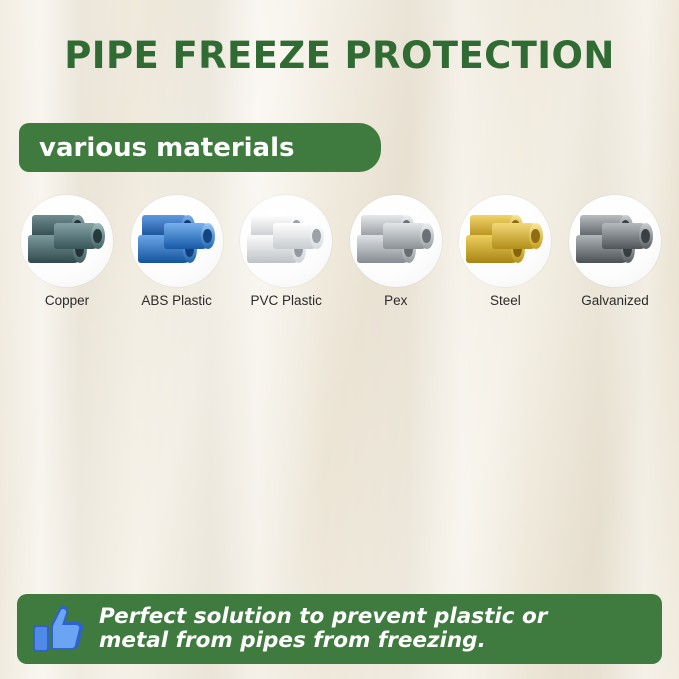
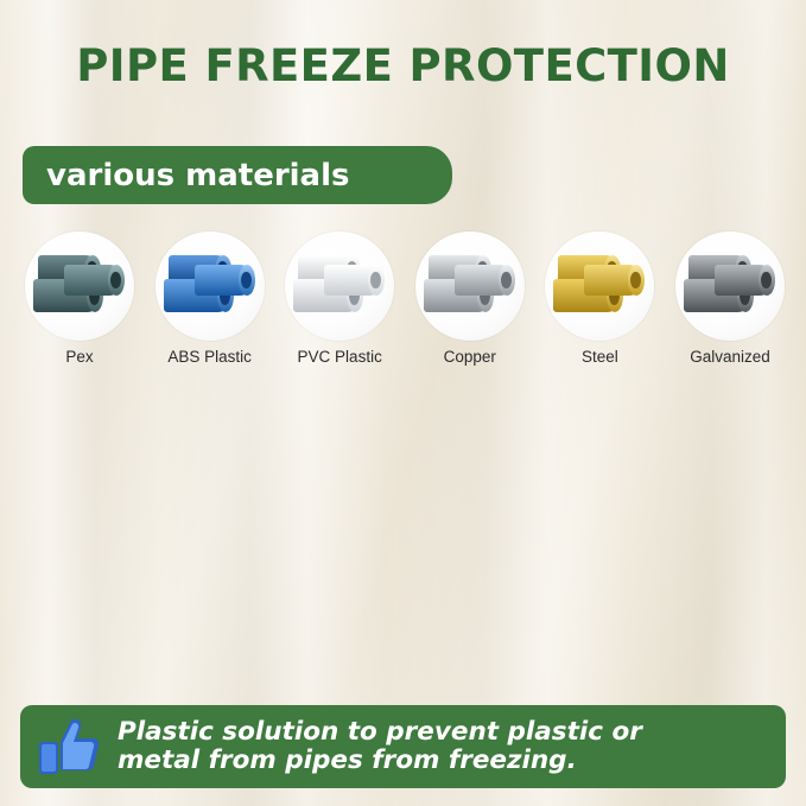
  PIPE FREEZE PROTECTION
  various materials
- Copper
+ Pex
  ABS Plastic
  PVC Plastic
- Pex
+ Copper
  Steel
  Galvanized
- Perfect solution to prevent plastic or
+ Plastic solution to prevent plastic or
  metal from pipes from freezing.
